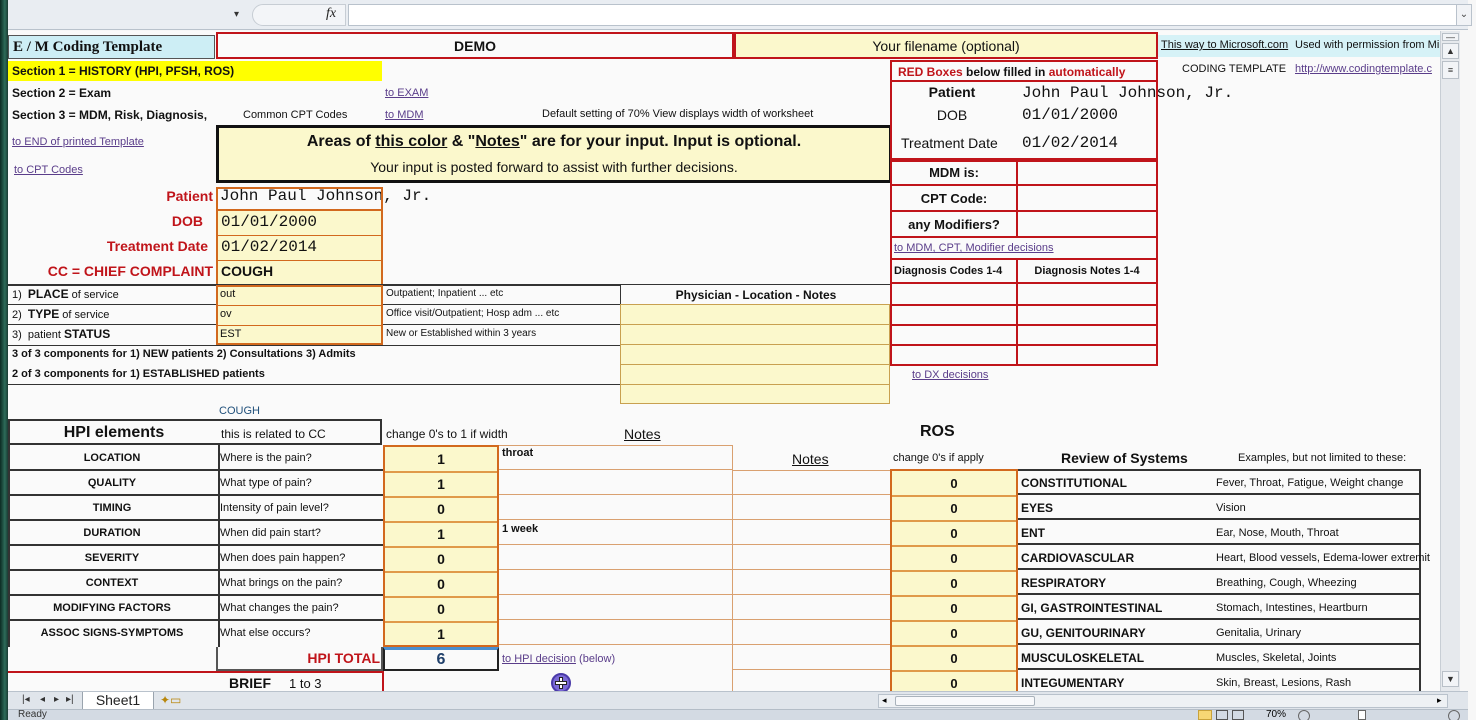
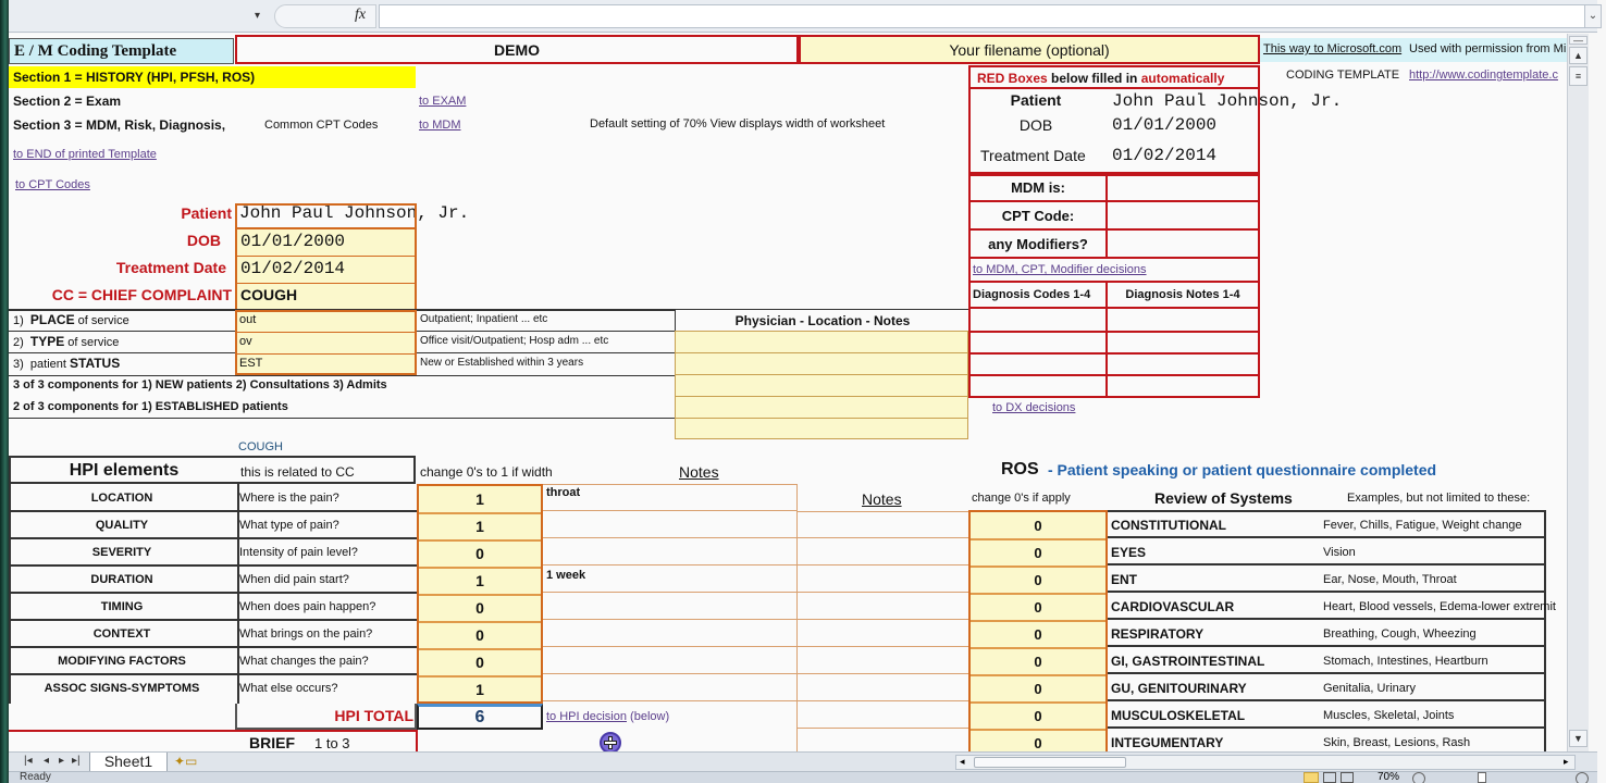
  ▾
  fx
  ⌄
  E / M Coding Template
  DEMO
  Your filename (optional)
  This way to Microsoft.com
  Used with permission from Mi
  Section 1 = HISTORY (HPI, PFSH, ROS)
  Section 2 = Exam
  Section 3 = MDM, Risk, Diagnosis,
  Common CPT Codes
  to EXAM
  to MDM
  Default setting of 70% View displays width of worksheet
  to END of printed Template
  to CPT Codes
- Areas of this color & "Notes" are for your input. Input is optional.
- Your input is posted forward to assist with further decisions.
  RED Boxes below filled in automatically
  CODING TEMPLATE
  http://www.codingtemplate.c
  Patient
  John Paul Johnson, Jr.
  DOB
  01/01/2000
  Treatment Date
  01/02/2014
  MDM is:
  CPT Code:
  any Modifiers?
  to MDM, CPT, Modifier decisions
  Diagnosis Codes 1-4
  Diagnosis Notes 1-4
  to DX decisions
  Patient
  John Paul Johnson, Jr.
  DOB
  01/01/2000
  Treatment Date
  01/02/2014
  CC = CHIEF COMPLAINT
  COUGH
  1) PLACE of service
  out
  Outpatient; Inpatient ... etc
  2) TYPE of service
  ov
  Office visit/Outpatient; Hosp adm ... etc
  3) patient STATUS
  EST
  New or Established within 3 years
  3 of 3 components for 1) NEW patients 2) Consultations 3) Admits
  2 of 3 components for 1) ESTABLISHED patients
  Physician - Location - Notes
  COUGH
  HPI elements
  this is related to CC
  change 0's to 1 if width
  Notes
  Notes
  LOCATION
  Where is the pain?
  1
  throat
  QUALITY
  What type of pain?
  1
- TIMING
+ SEVERITY
  Intensity of pain level?
  0
  DURATION
  When did pain start?
  1
  1 week
- SEVERITY
+ TIMING
  When does pain happen?
  0
  CONTEXT
  What brings on the pain?
  0
  MODIFYING FACTORS
  What changes the pain?
  0
  ASSOC SIGNS-SYMPTOMS
  What else occurs?
  1
  HPI TOTAL
  6
  to HPI decision (below)
  BRIEF
  1 to 3
  ROS
+ - Patient speaking or patient questionnaire completed
  change 0's if apply
  Review of Systems
  Examples, but not limited to these:
  0
  CONSTITUTIONAL
- Fever, Throat, Fatigue, Weight change
+ Fever, Chills, Fatigue, Weight change
  0
  EYES
  Vision
  0
  ENT
  Ear, Nose, Mouth, Throat
  0
  CARDIOVASCULAR
  Heart, Blood vessels, Edema-lower extremit
  0
  RESPIRATORY
  Breathing, Cough, Wheezing
  0
  GI, GASTROINTESTINAL
  Stomach, Intestines, Heartburn
  0
  GU, GENITOURINARY
  Genitalia, Urinary
  0
  MUSCULOSKELETAL
  Muscles, Skeletal, Joints
  0
  INTEGUMENTARY
  Skin, Breast, Lesions, Rash
  —
  ▲
  ≡
  ▼
  |◂
  ◂
  ▸
  ▸|
  Sheet1
  ✦▭
  ◂
  ▸
  Ready
  70%
